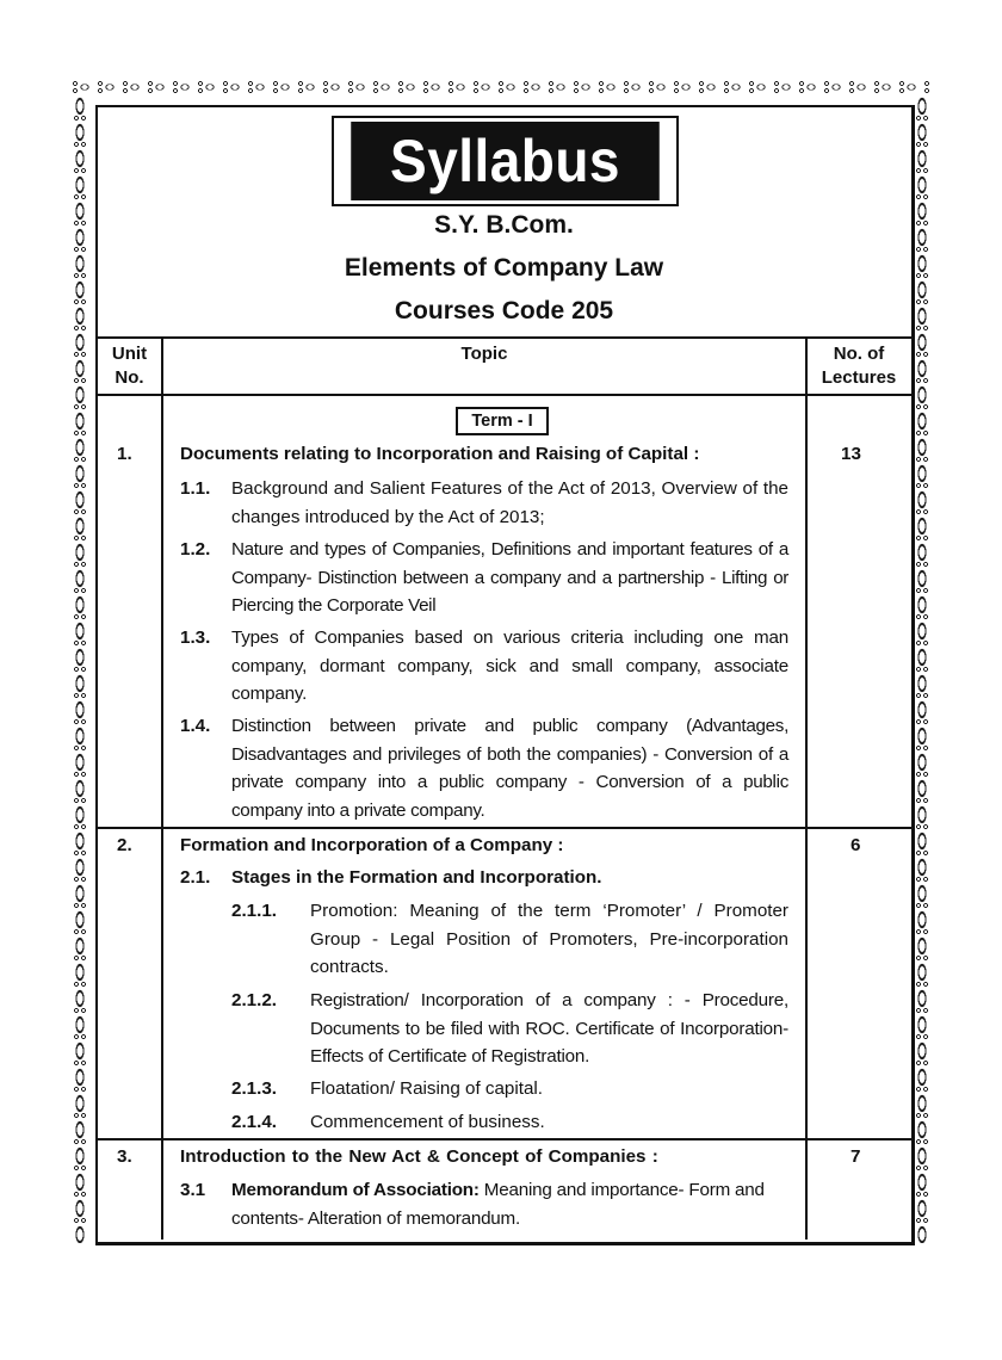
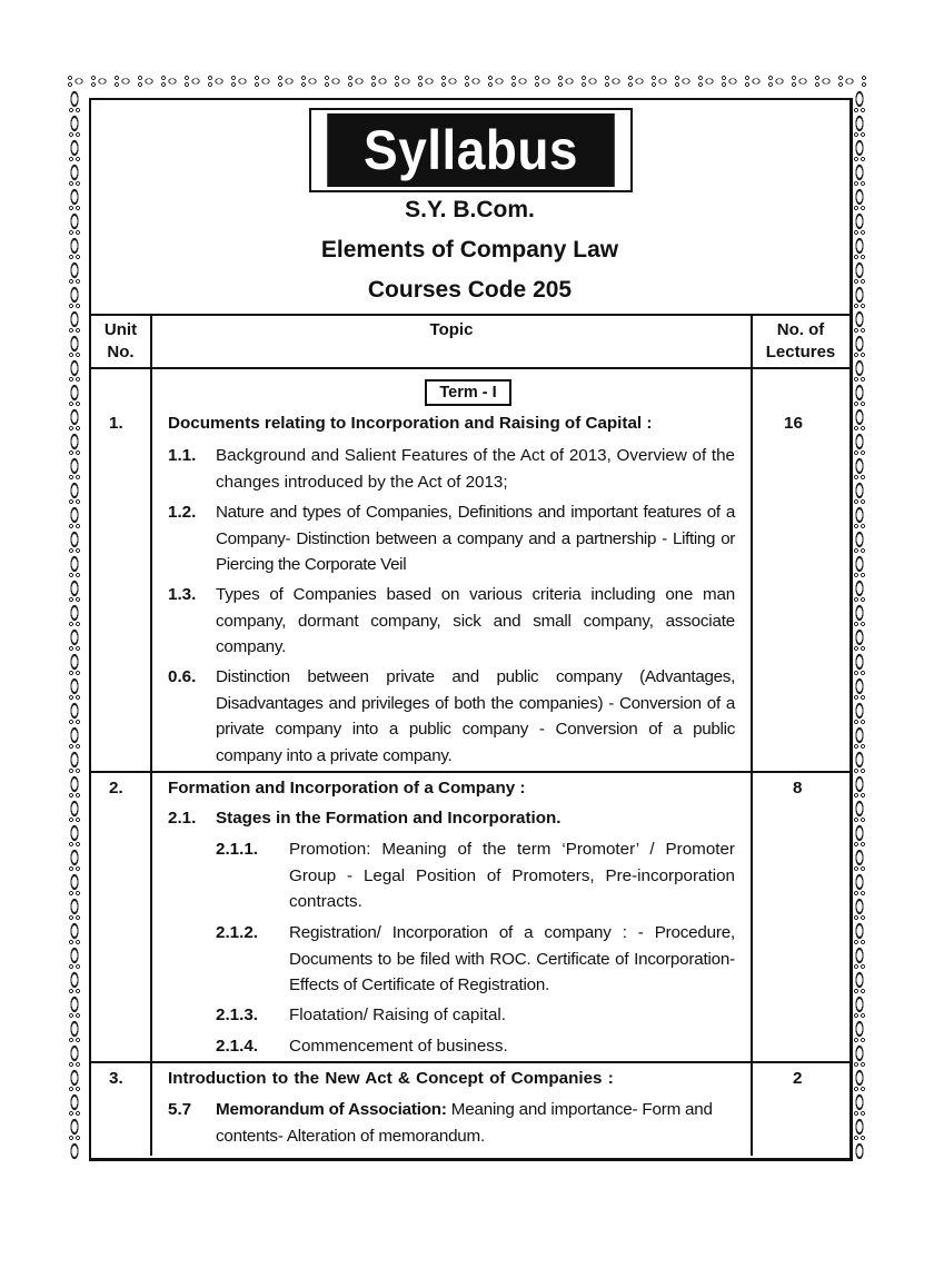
  Syllabus
  S.Y. B.Com.
  Elements of Company Law
  Courses Code 205
  Unit
  No.
  Topic
  No. of
  Lectures
  Term - I
  1.
  Documents relating to Incorporation and Raising of Capital :
- 13
+ 16
  1.1.
  Background and Salient Features of the Act of 2013, Overview of the changes introduced by the Act of 2013;
  1.2.
  Nature and types of Companies, Definitions and important features of a Company- Distinction between a company and a partnership - Lifting or Piercing the Corporate Veil
  1.3.
  Types of Companies based on various criteria including one man company, dormant company, sick and small company, associate company.
- 1.4.
+ 0.6.
  Distinction between private and public company (Advantages, Disadvantages and privileges of both the companies) - Conversion of a private company into a public company - Conversion of a public company into a private company.
  2.
  Formation and Incorporation of a Company :
- 6
+ 8
  2.1.
  Stages in the Formation and Incorporation.
  2.1.1.
  Promotion: Meaning of the term ‘Promoter’ / Promoter Group - Legal Position of Promoters, Pre-incorporation contracts.
  2.1.2.
  Registration/ Incorporation of a company : - Procedure, Documents to be filed with ROC. Certificate of Incorporation- Effects of Certificate of Registration.
  2.1.3.
  Floatation/ Raising of capital.
  2.1.4.
  Commencement of business.
  3.
  Introduction to the New Act & Concept of Companies :
- 7
+ 2
- 3.1
+ 5.7
  Memorandum of Association: Meaning and importance- Form and contents- Alteration of memorandum.
